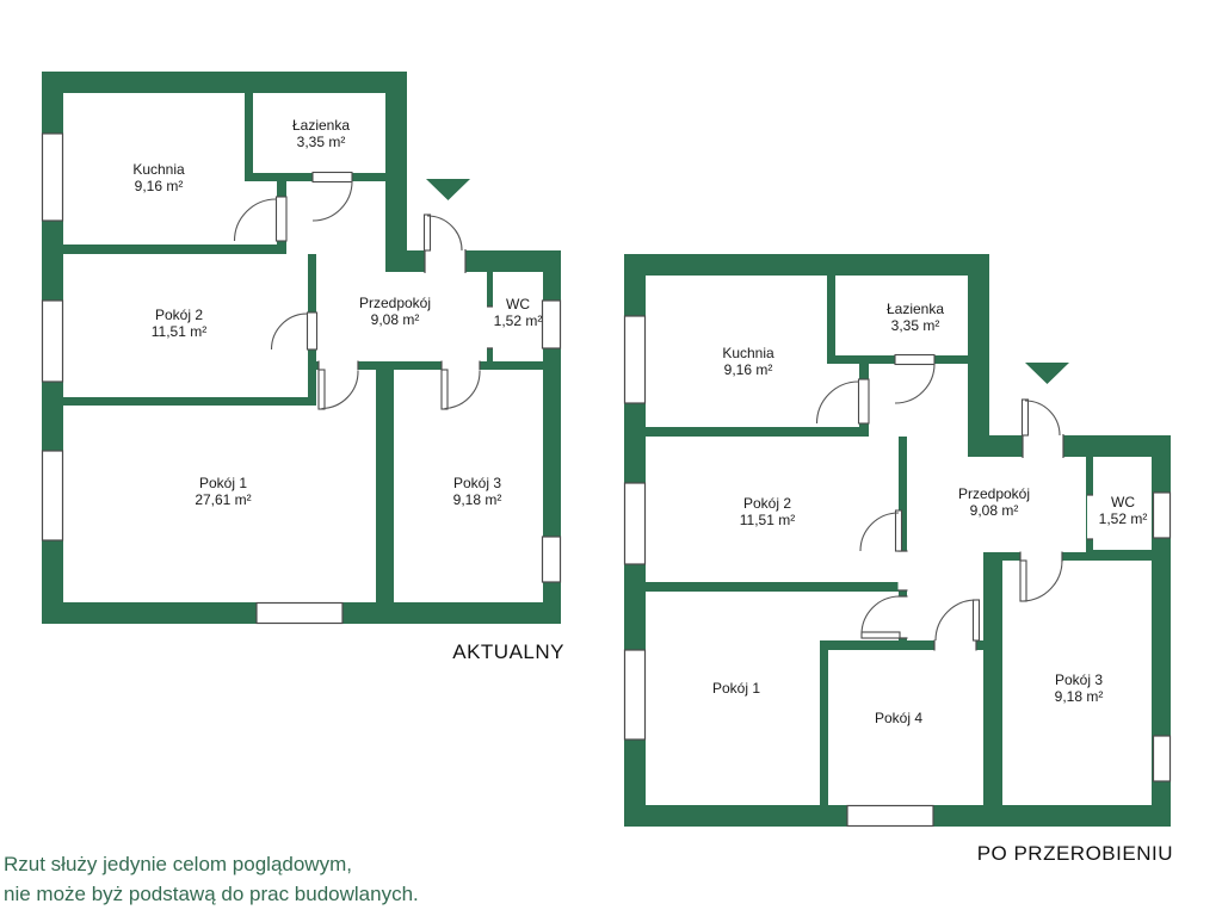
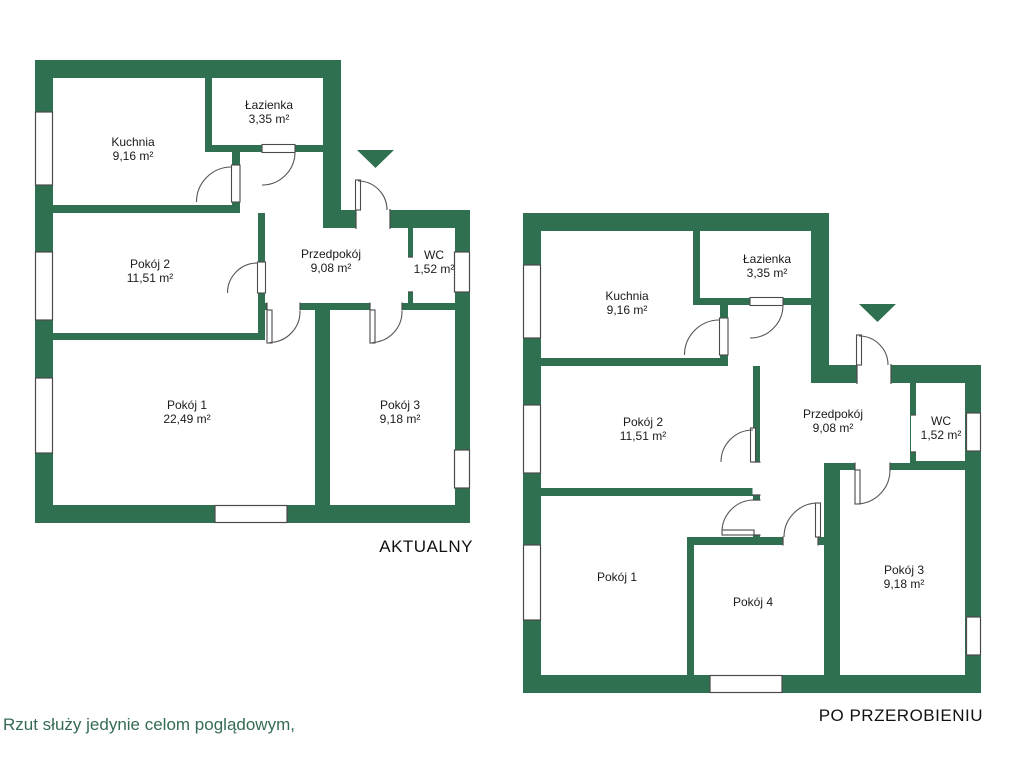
  Kuchnia
  9,16 m²
  Łazienka
  3,35 m²
  Pokój 2
  11,51 m²
  Przedpokój
  9,08 m²
  WC
  1,52 m²
  Pokój 1
- 27,61 m²
+ 22,49 m²
  Pokój 3
  9,18 m²
  Kuchnia
  9,16 m²
  Łazienka
  3,35 m²
  Pokój 2
  11,51 m²
  Przedpokój
  9,08 m²
  WC
  1,52 m²
  Pokój 1
  Pokój 4
  Pokój 3
  9,18 m²
  AKTUALNY
  PO PRZEROBIENIU
  Rzut służy jedynie celom poglądowym,
- nie może byż podstawą do prac budowlanych.
